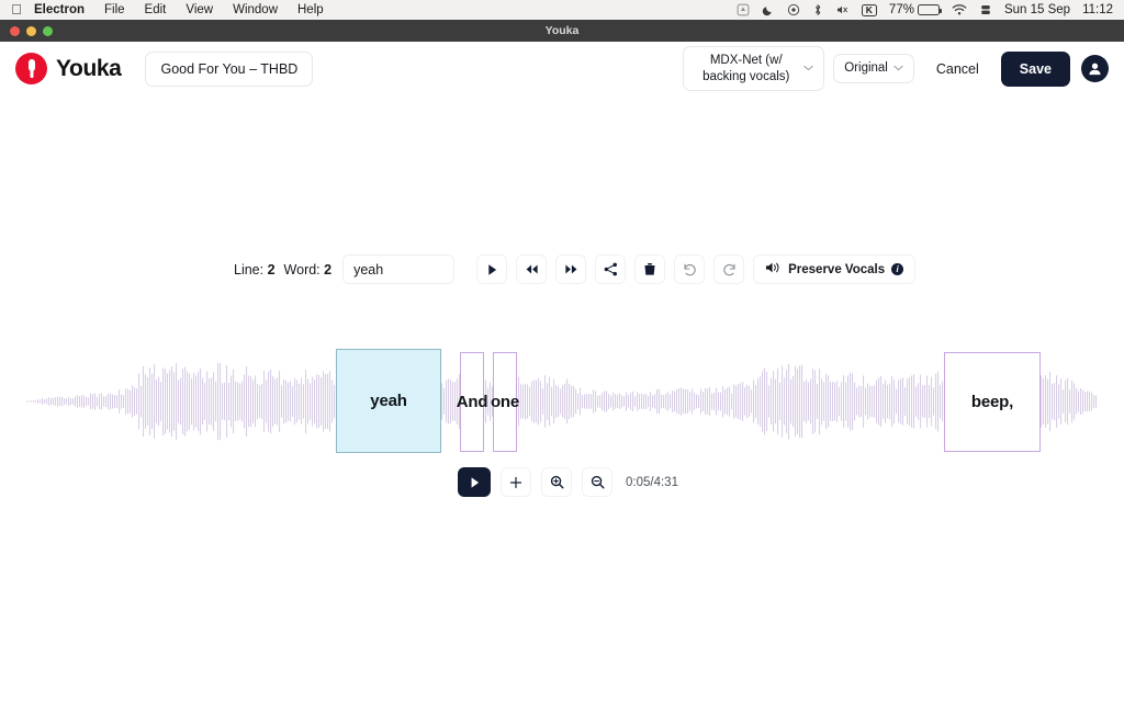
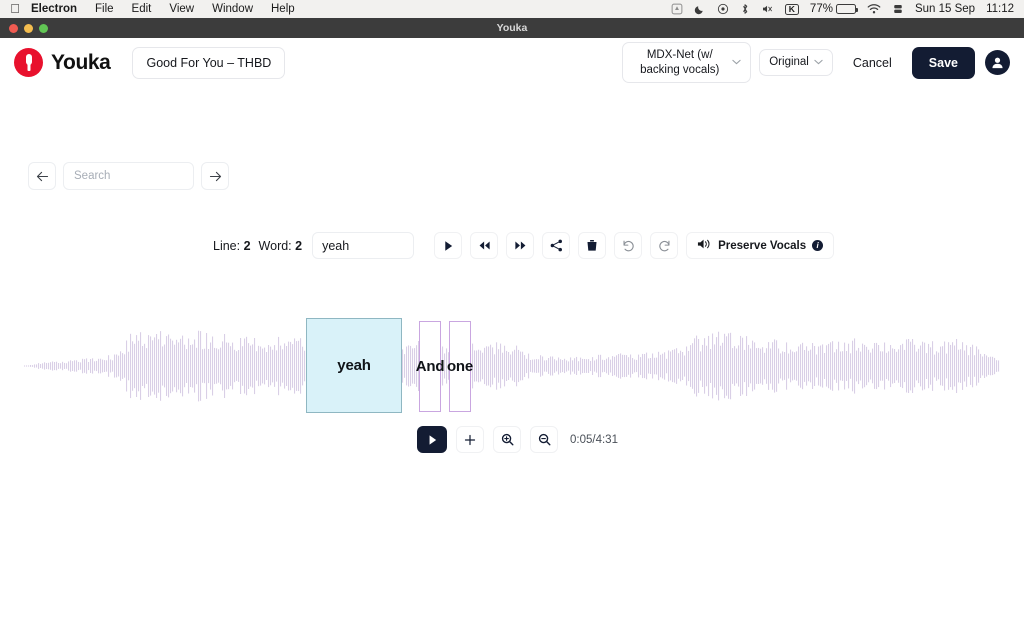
  
  Electron
  File
  Edit
  View
  Window
  Help
  K
  77%
  Sun 15 Sep
  11:12
  Youka
  Youka
  Good For You – THBD
  MDX-Net (w/ backing vocals)
  Original
  Cancel
  Save
+ Search
  Line: 2
  Word: 2
  yeah
  Preserve Vocals
  i
  yeah
  And
  one
- beep,
  0:05/4:31
